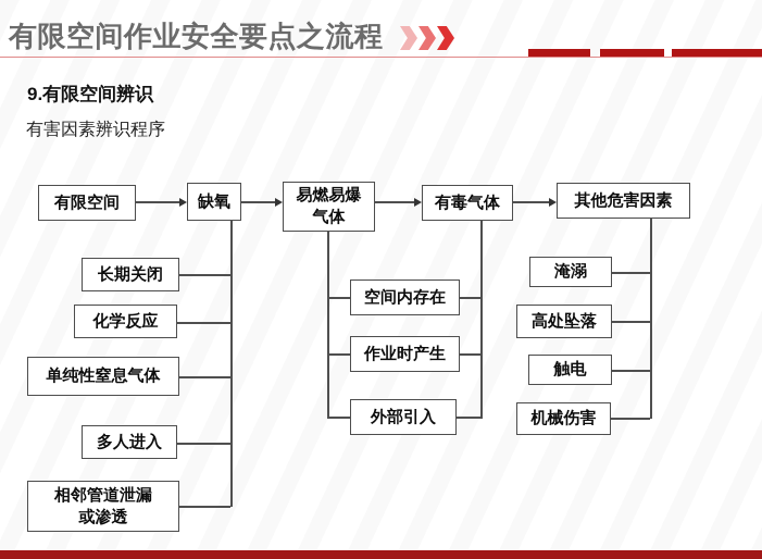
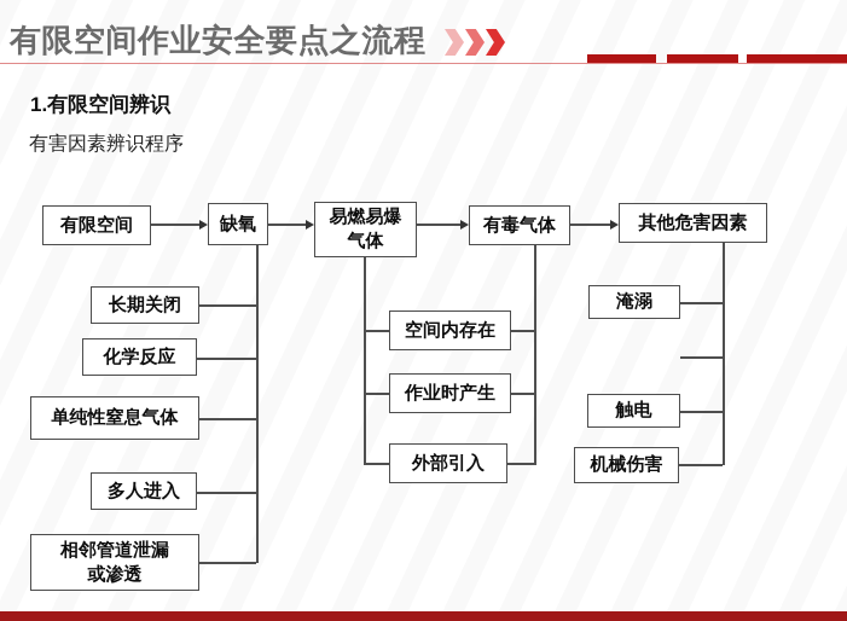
  有限空间作业安全要点之流程
- 9.有限空间辨识
+ 1.有限空间辨识
  有害因素辨识程序
  有限空间
  缺氧
  易燃易爆
  气体
  有毒气体
  其他危害因素
  长期关闭
  化学反应
  单纯性窒息气体
  多人进入
  相邻管道泄漏
  或渗透
  空间内存在
  作业时产生
  外部引入
  淹溺
- 高处坠落
  触电
  机械伤害
